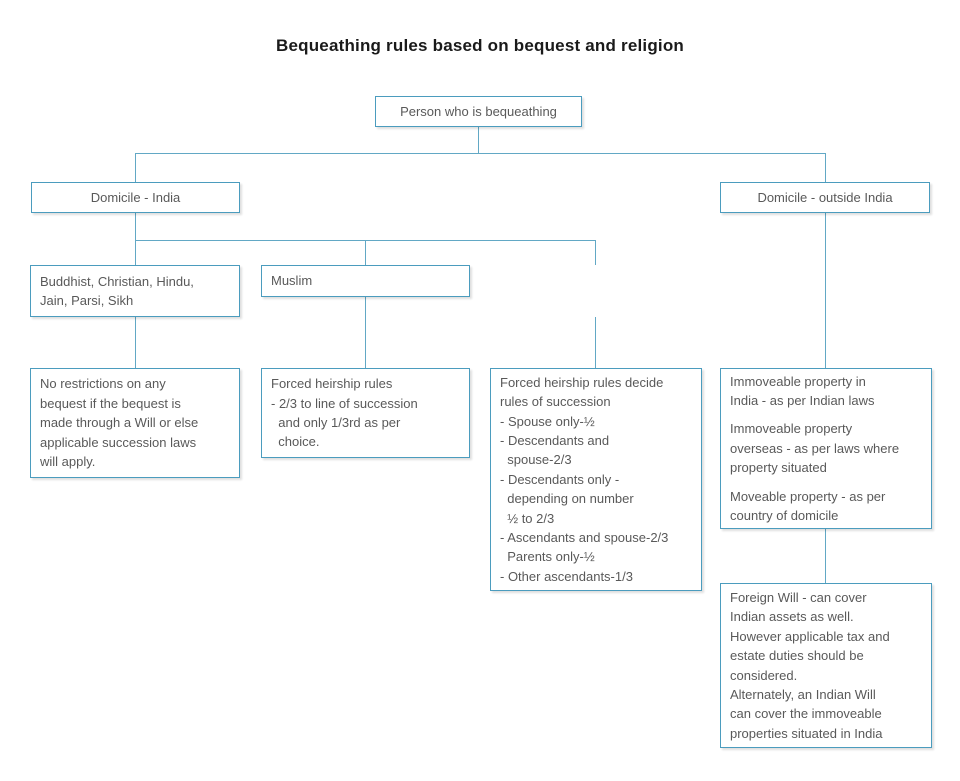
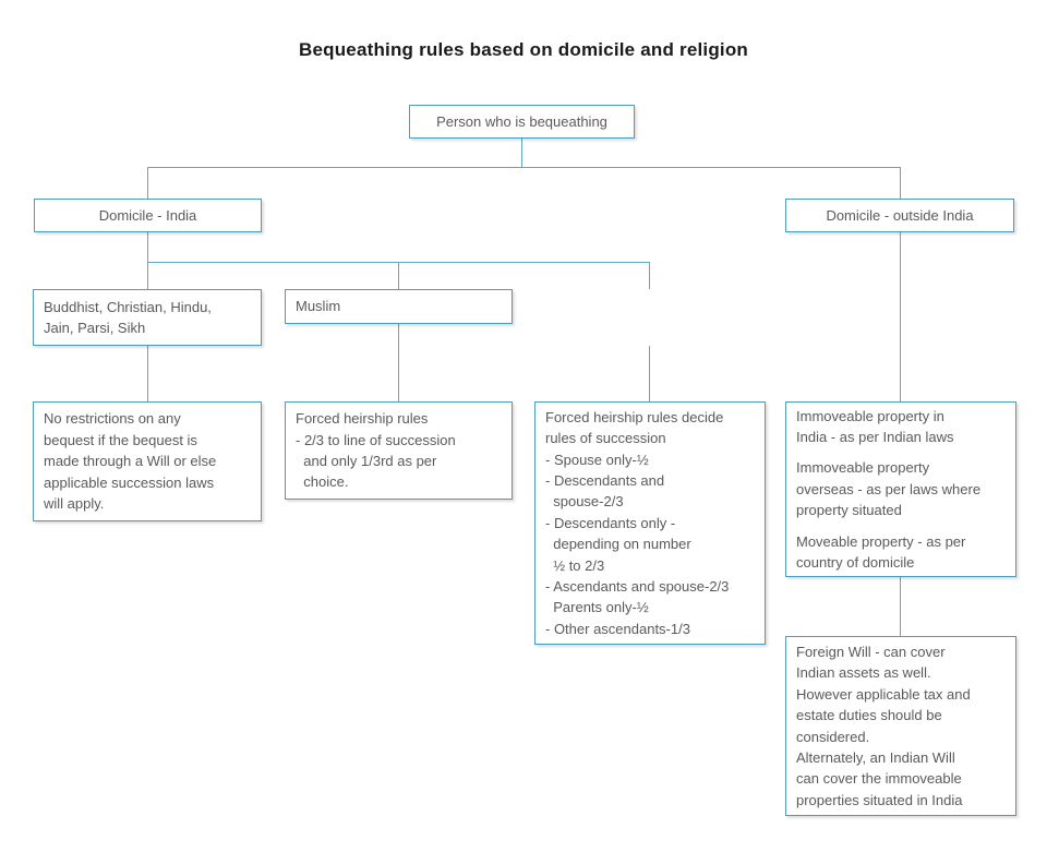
- Bequeathing rules based on bequest and religion
+ Bequeathing rules based on domicile and religion
  Person who is bequeathing
  Domicile - India
  Domicile - outside India
  Buddhist, Christian, Hindu,
  Jain, Parsi, Sikh
  Muslim
  No restrictions on any
  bequest if the bequest is
  made through a Will or else
  applicable succession laws
  will apply.
  Forced heirship rules
  - 2/3 to line of succession
  and only 1/3rd as per
  choice.
  Forced heirship rules decide
  rules of succession
  - Spouse only-½
  - Descendants and
  spouse-2/3
  - Descendants only -
  depending on number
  ½ to 2/3
  - Ascendants and spouse-2/3
  Parents only-½
  - Other ascendants-1/3
  Immoveable property in
  India - as per Indian laws
  Immoveable property
  overseas - as per laws where
  property situated
  Moveable property - as per
  country of domicile
  Foreign Will - can cover
  Indian assets as well.
  However applicable tax and
  estate duties should be
  considered.
  Alternately, an Indian Will
  can cover the immoveable
  properties situated in India
